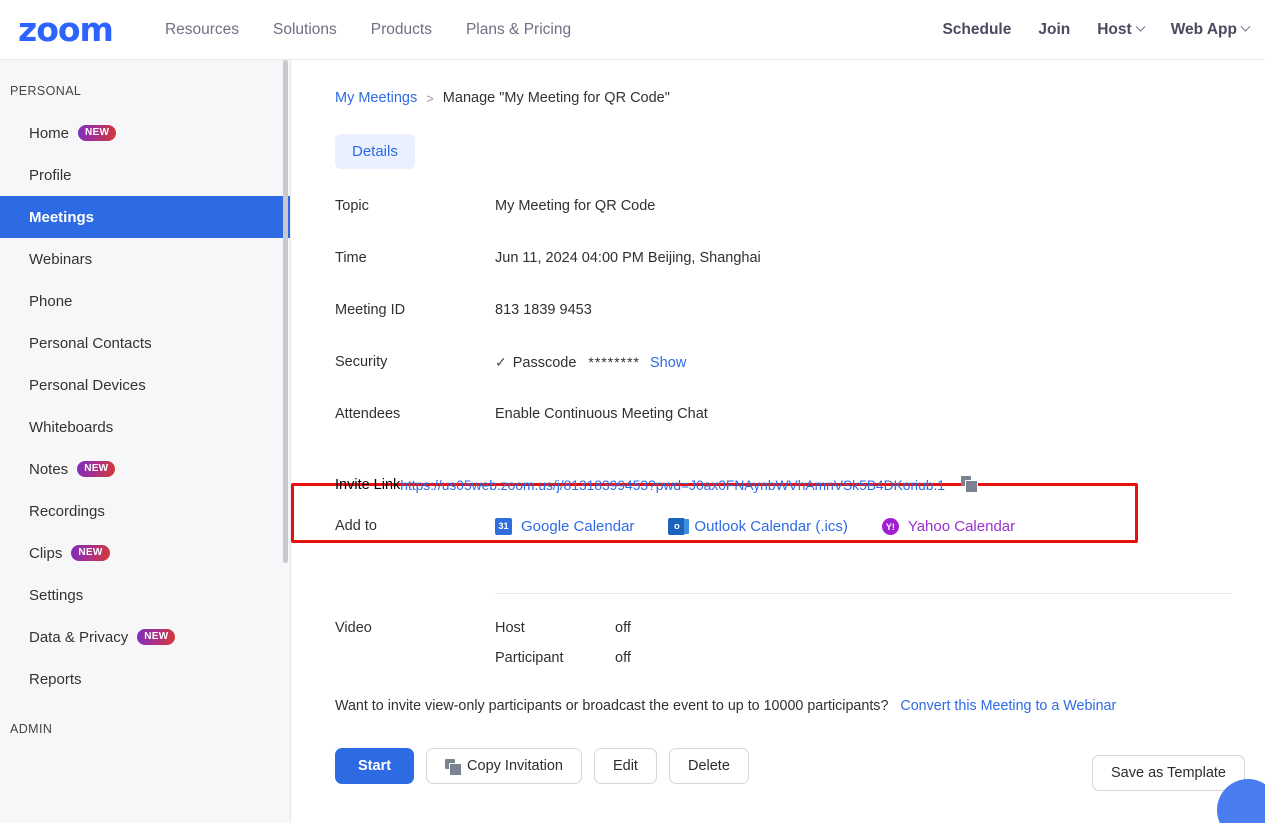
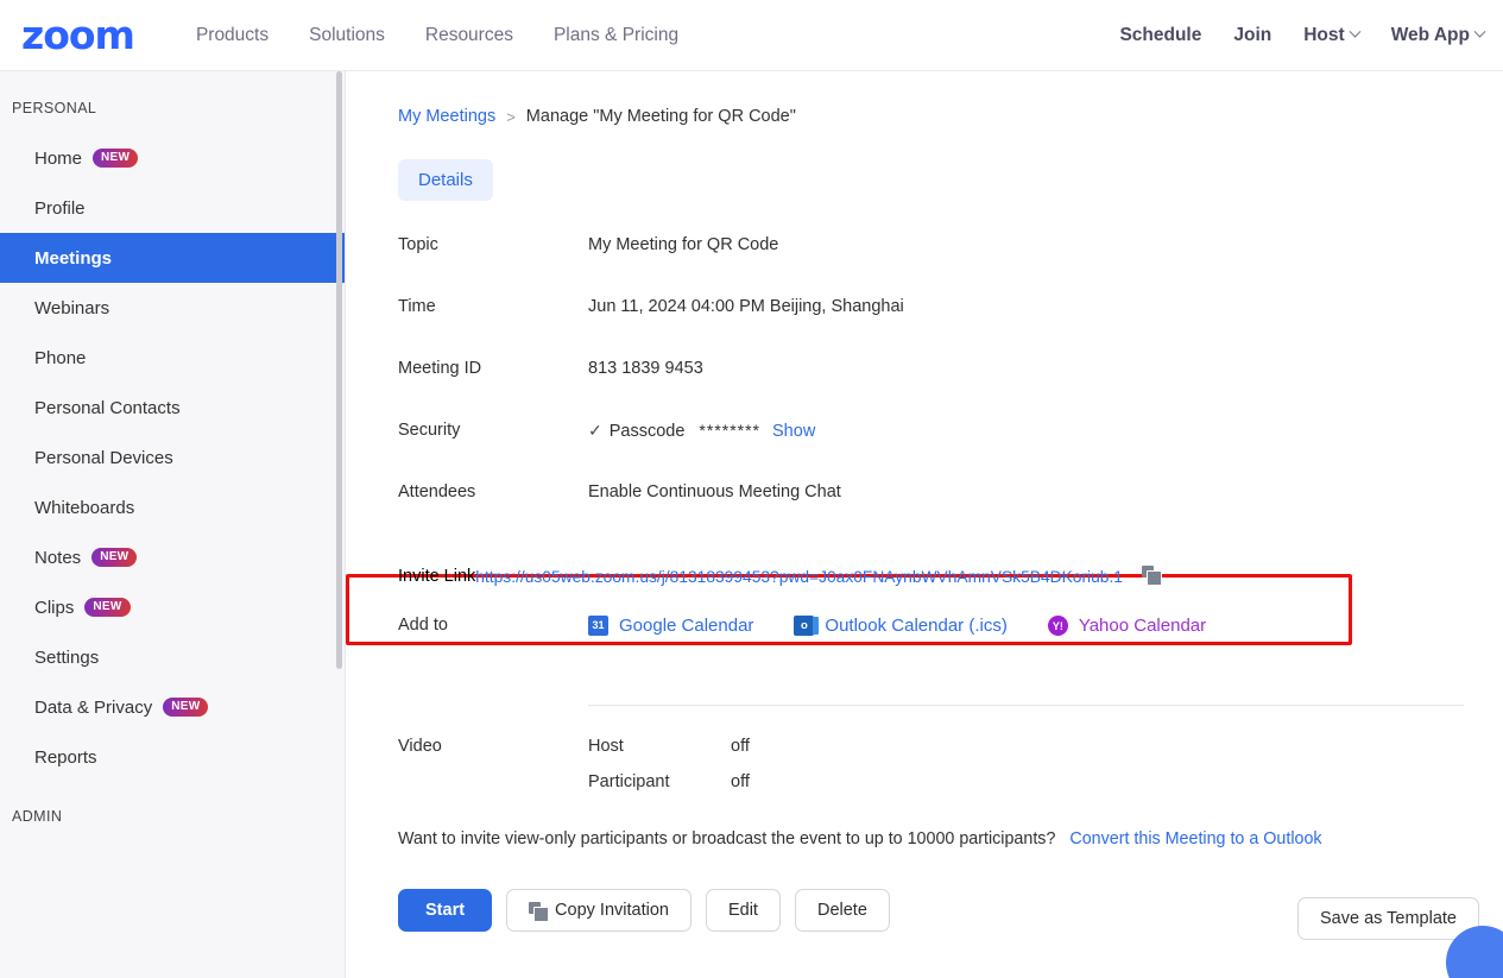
  zoom
- Resources
+ Products
  Solutions
- Products
+ Resources
  Plans & Pricing
  Schedule
  Join
  Host
  Web App
  PERSONAL
  Home
  NEW
  Profile
  Meetings
  Webinars
  Phone
  Personal Contacts
  Personal Devices
  Whiteboards
  Notes
  NEW
- Recordings
  Clips
  NEW
  Settings
  Data & Privacy
  NEW
  Reports
  ADMIN
  My Meetings
  >
  Manage "My Meeting for QR Code"
  Details
  Topic
  My Meeting for QR Code
  Time
  Jun 11, 2024 04:00 PM Beijing, Shanghai
  Meeting ID
  813 1839 9453
  Security
  ✓ Passcode ******** Show
  Attendees
  Enable Continuous Meeting Chat
  Invite Link
  https://us05web.zoom.us/j/81318399453?pwd=J0ax0FNAynbWVhAmnVSk5B4DKoriub.1
  Add to
  31
  Google Calendar
  o
  Outlook Calendar (.ics)
  Y!
  Yahoo Calendar
  Video
  Host
  off
  Participant
  off
- Want to invite view-only participants or broadcast the event to up to 10000 participants? Convert this Meeting to a Webinar
+ Want to invite view-only participants or broadcast the event to up to 10000 participants? Convert this Meeting to a Outlook
  Start
  Copy Invitation
  Edit
  Delete
  Save as Template
